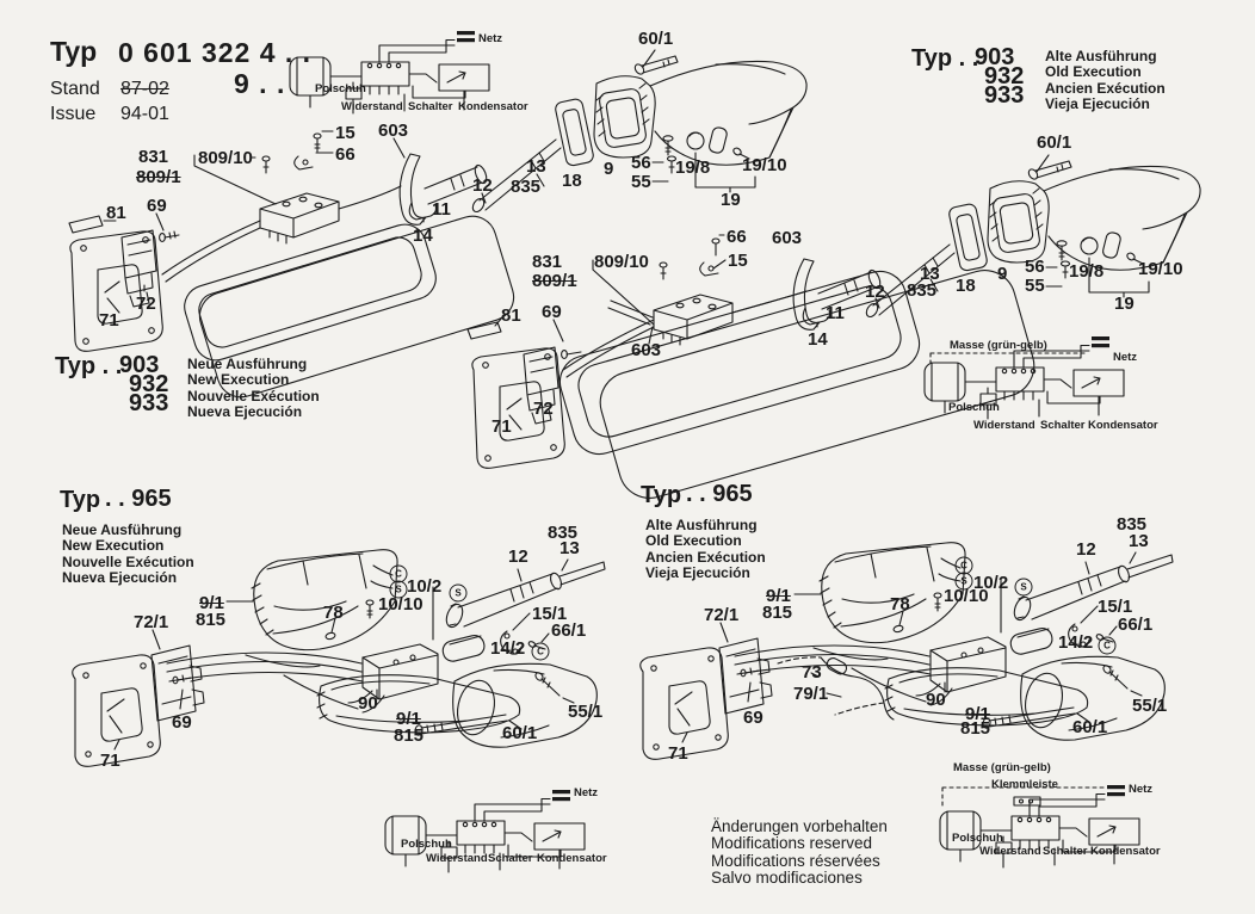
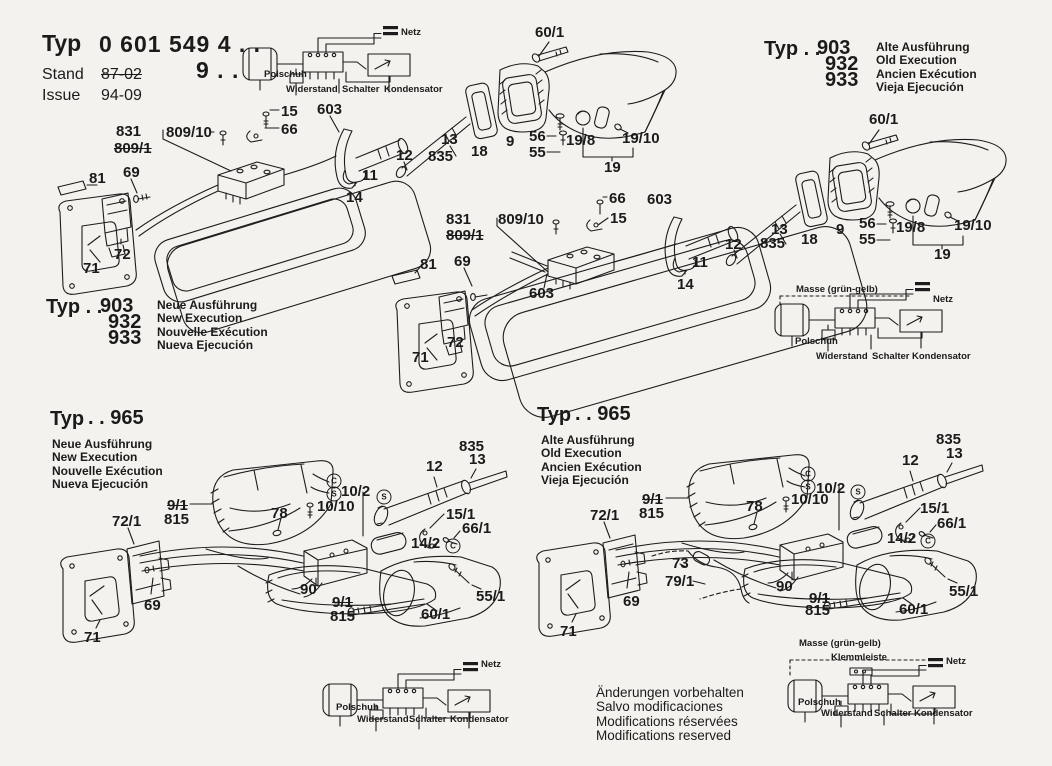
  Typ
- 0 601 322 4 . .
+ 0 601 549 4 . .
  9 . .
  Stand
  87-02
  Issue
- 94-01
+ 94-09
  Typ . .
  903
  932
  933
  Alte Ausführung
  Old Execution
  Ancien Exécution
  Vieja Ejecución
  Typ . .
  903
  932
  933
  Neue Ausführung
  New Execution
  Nouvelle Exécution
  Nueva Ejecución
  Typ
  . . 965
  Neue Ausführung
  New Execution
  Nouvelle Exécution
  Nueva Ejecución
  Typ
  . . 965
  Alte Ausführung
  Old Execution
  Ancien Exécution
  Vieja Ejecución
  Netz
  Polschuh
  Widerstand
  Schalter
  Kondensator
  Masse (grün-gelb)
  Netz
  Polschuh
  Widerstand
  Schalter
  Kondensator
  Netz
  Polschuh
  Widerstand
  Schalter
  Kondensator
  Masse (grün-gelb)
  Klemmleiste
  Netz
  Polschuh
  Widerstand
  Schalter
  Kondensator
  Änderungen vorbehalten
- Modifications reserved
+ Salvo modificaciones
  Modifications réservées
- Salvo modificaciones
+ Modifications reserved
  831
  809/1
  809/10
  15
  66
  603
  81
  69
  72
  71
  60/1
  12
  13
  835
  18
  9
  56
  55
  19/8
  19/10
  19
  11
  14
  60/1
  12
  13
  835
  18
  9
  56
  55
  19/8
  19/10
  19
  11
  14
  603
  66
  15
  831
  809/1
  809/10
  81
  69
  603
  72
  71
  835
  13
  12
  10/2
  10/10
  78
  9/1
  815
  72/1
  15/1
  66/1
  14/2
  90
  9/1
  815
  60/1
  55/1
  69
  71
  C
  S
  S
  C
  835
  13
  12
  10/2
  10/10
  78
  9/1
  815
  72/1
  15/1
  66/1
  14/2
  73
  79/1
  90
  9/1
  815
  60/1
  55/1
  69
  71
  C
  S
  S
  C
